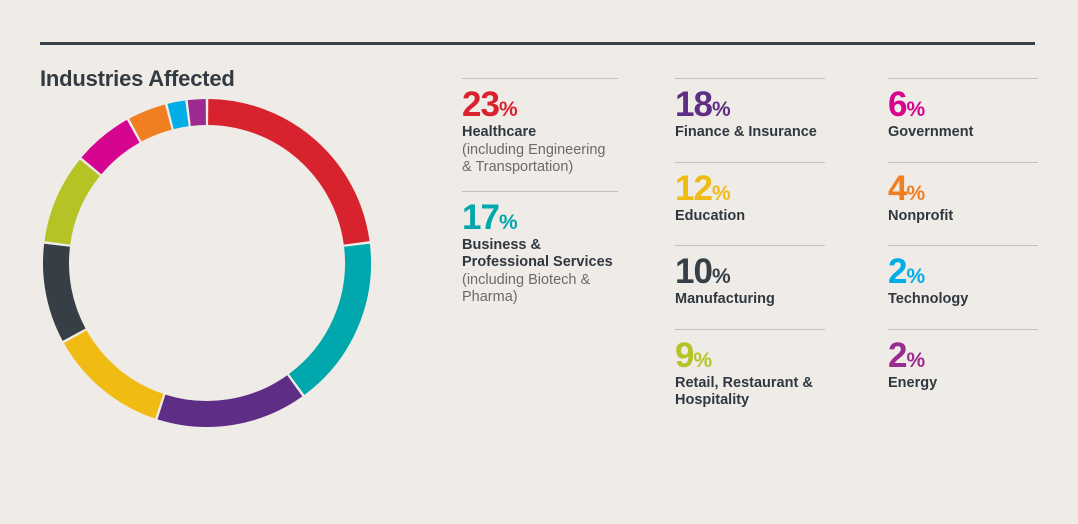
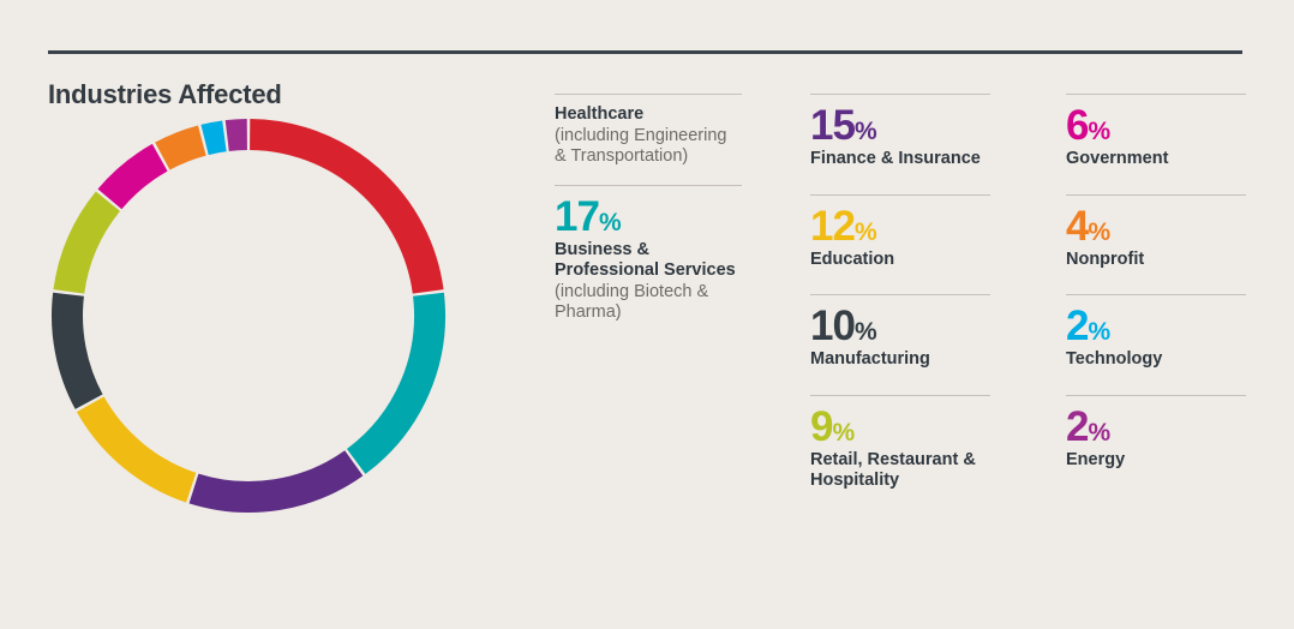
  Industries Affected
- 23%
  Healthcare
  (including Engineering & Transportation)
  17%
  Business & Professional Services
  (including Biotech & Pharma)
- 18%
+ 15%
  Finance & Insurance
  12%
  Education
  10%
  Manufacturing
  9%
  Retail, Restaurant & Hospitality
  6%
  Government
  4%
  Nonprofit
  2%
  Technology
  2%
  Energy
